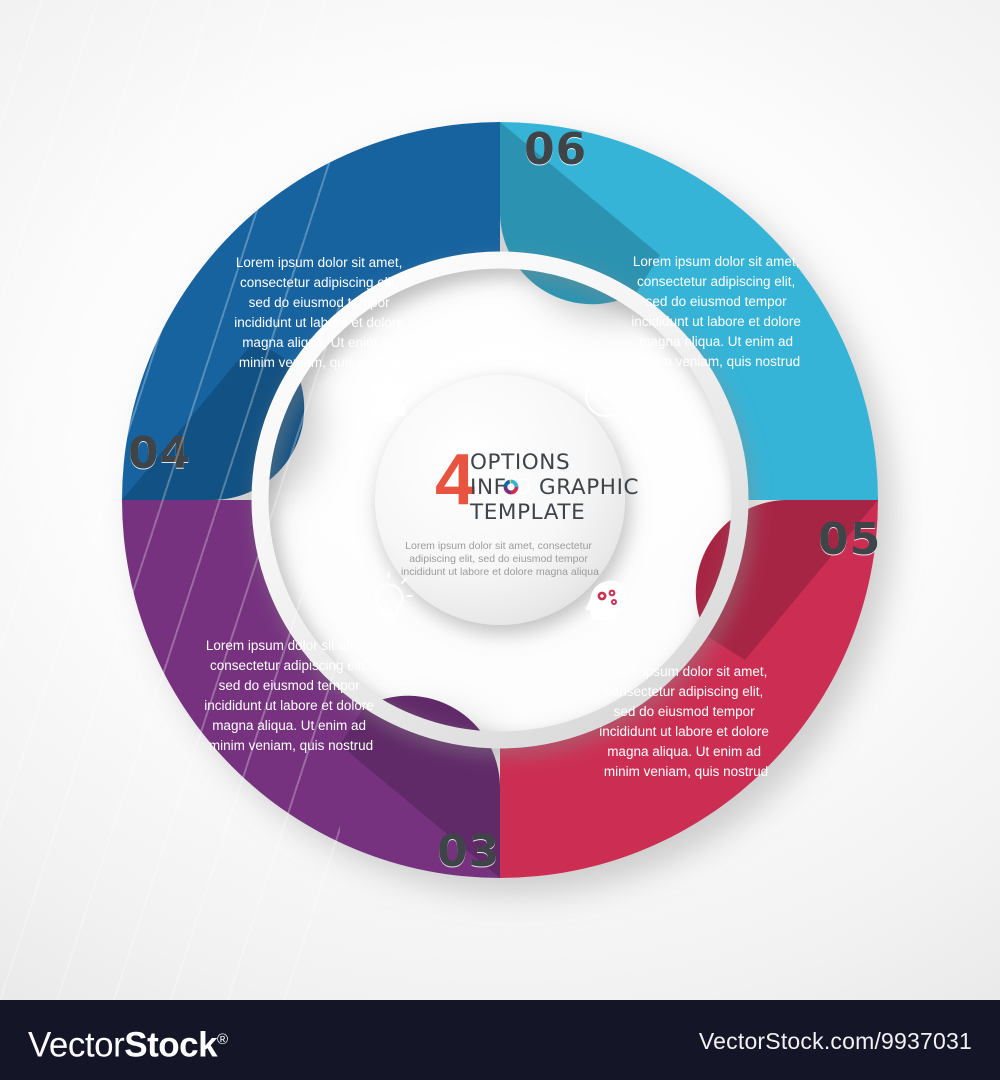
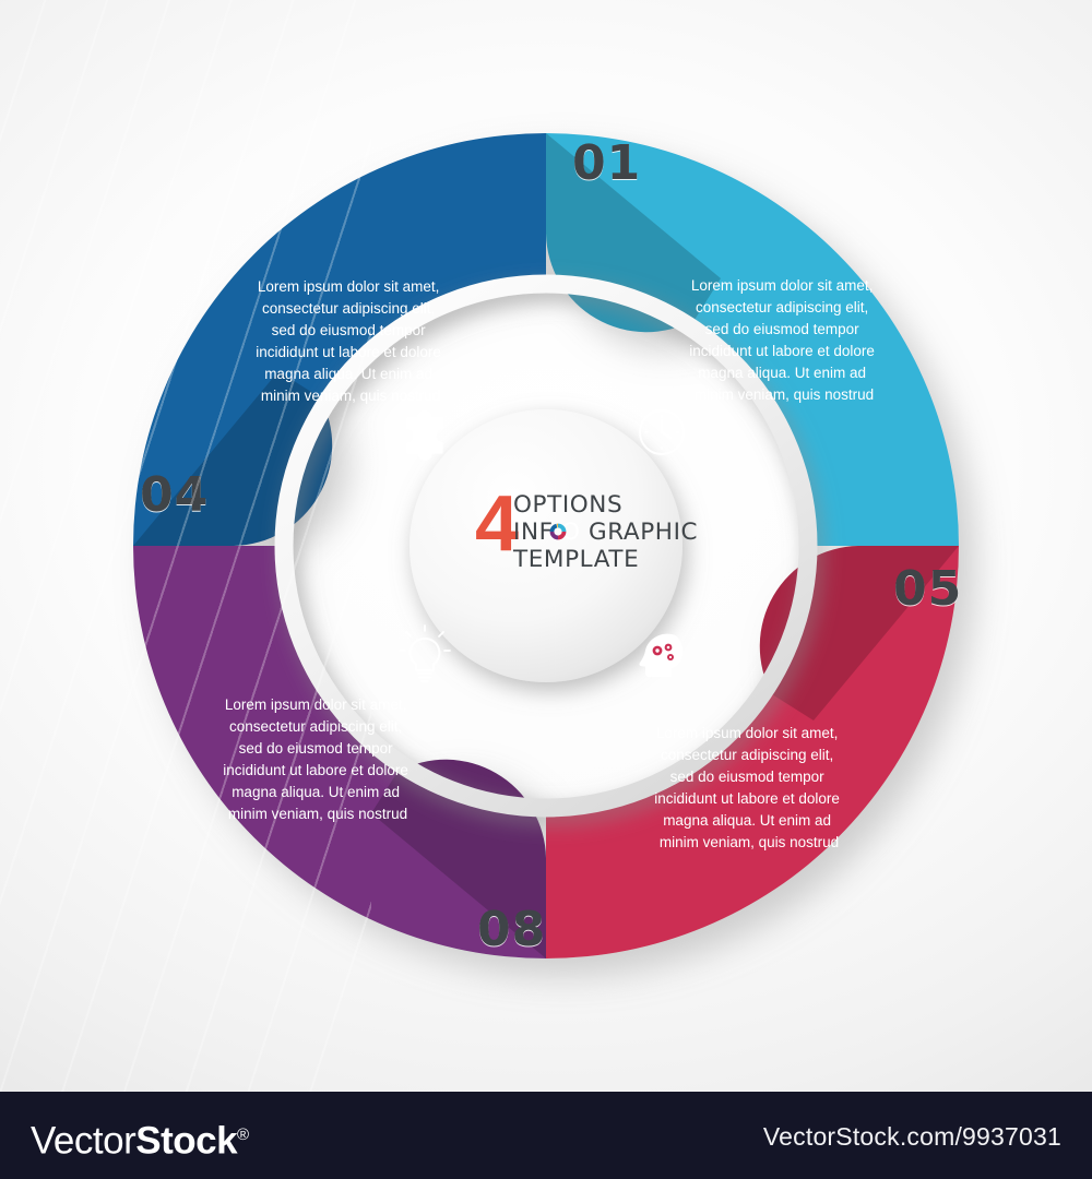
  Lorem ipsum dolor sit amet, consectetur adipiscing elit, sed do eiusmod tempor incididunt ut labore et dolore magna aliqua. Ut enim ad minim veniam, quis nostrud
  Lorem ipsum dolor sit amet, consectetur adipiscing elit, sed do eiusmod tempor incididunt ut labore et dolore magna aliqua. Ut enim ad minim veniam, quis nostrud
  Lorem ipsum dolor sit amet, consectetur adipiscing elit, sed do eiusmod tempor incididunt ut labore et dolore magna aliqua. Ut enim ad minim veniam, quis nostrud
  Lorem ipsum dolor sit amet, consectetur adipiscing elit, sed do eiusmod tempor incididunt ut labore et dolore magna aliqua. Ut enim ad minim veniam, quis nostrud
  4
  OPTIONS
  INF O GRAPHIC
  TEMPLATE
- Lorem ipsum dolor sit amet, consectetur adipiscing elit, sed do eiusmod tempor incididunt ut labore et dolore magna aliqua
- 06
+ 01
  05
- 03
+ 08
  04
  VectorStock®
  VectorStock.com/9937031
